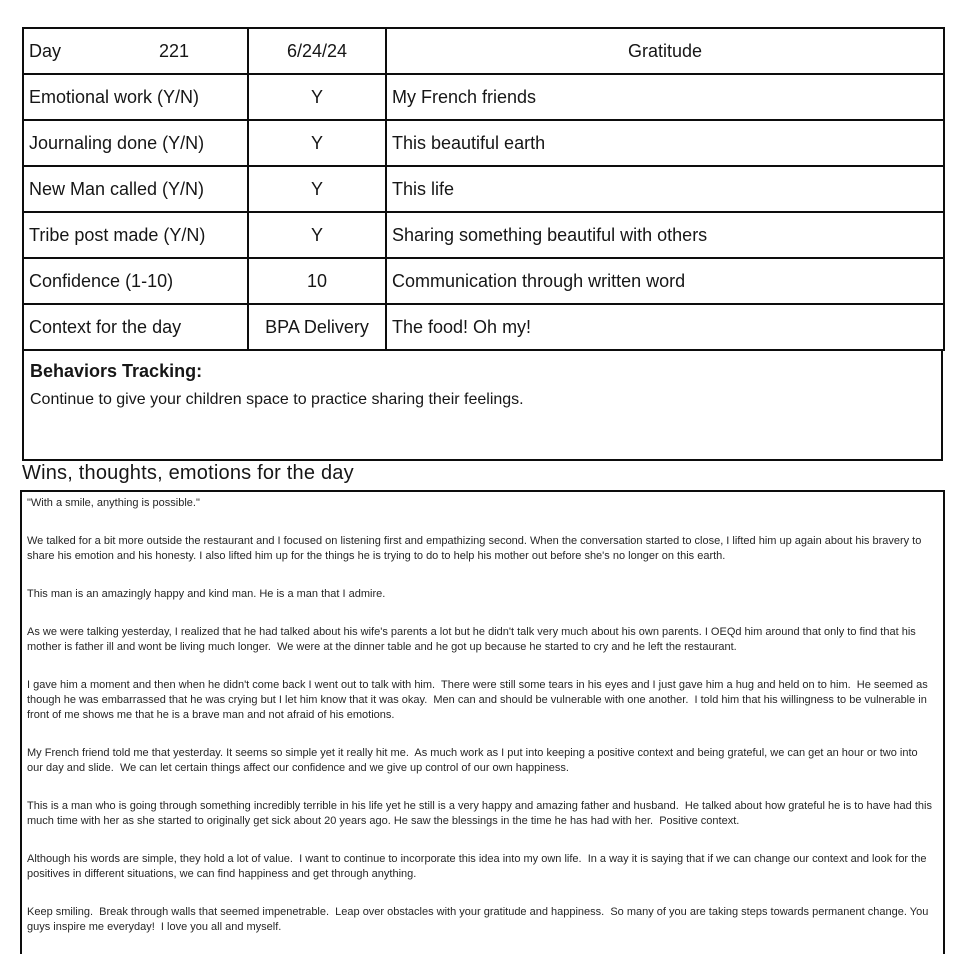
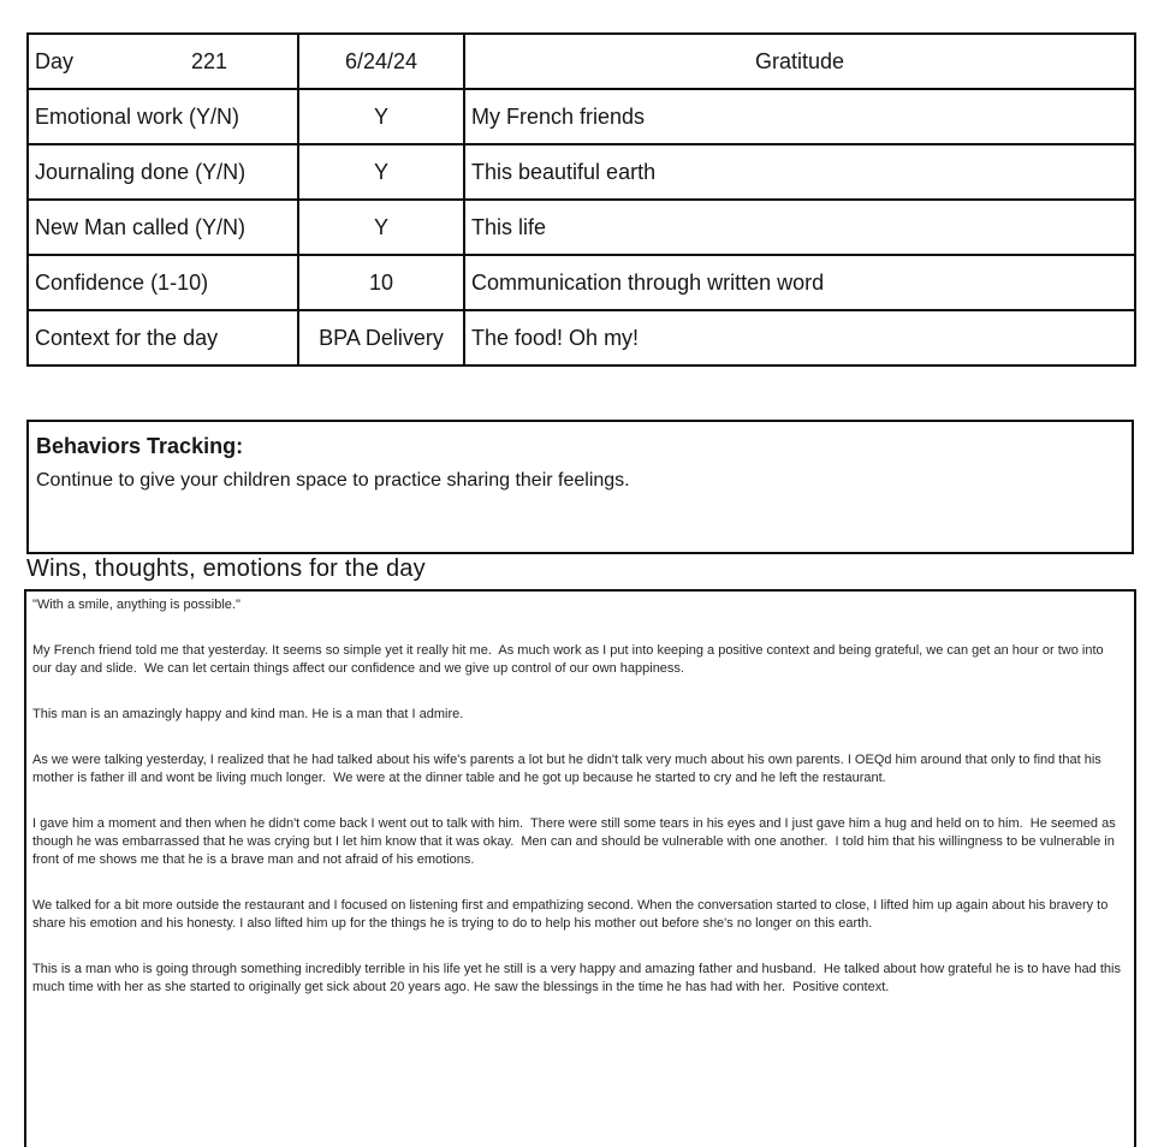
  Day 221	6/24/24	Gratitude
  Emotional work (Y/N)	Y	My French friends
  Journaling done (Y/N)	Y	This beautiful earth
  New Man called (Y/N)	Y	This life
- Tribe post made (Y/N)	Y	Sharing something beautiful with others
  Confidence (1-10)	10	Communication through written word
  Context for the day	BPA Delivery	The food! Oh my!
  Behaviors Tracking:
  Continue to give your children space to practice sharing their feelings.
  Wins, thoughts, emotions for the day
  "With a smile, anything is possible."
- We talked for a bit more outside the restaurant and I focused on listening first and empathizing second. When the conversation started to close, I lifted him up again about his bravery to share his emotion and his honesty. I also lifted him up for the things he is trying to do to help his mother out before she's no longer on this earth.
+ My French friend told me that yesterday. It seems so simple yet it really hit me. As much work as I put into keeping a positive context and being grateful, we can get an hour or two into our day and slide. We can let certain things affect our confidence and we give up control of our own happiness.
  This man is an amazingly happy and kind man. He is a man that I admire.
  As we were talking yesterday, I realized that he had talked about his wife's parents a lot but he didn't talk very much about his own parents. I OEQd him around that only to find that his mother is father ill and wont be living much longer. We were at the dinner table and he got up because he started to cry and he left the restaurant.
  I gave him a moment and then when he didn't come back I went out to talk with him. There were still some tears in his eyes and I just gave him a hug and held on to him. He seemed as though he was embarrassed that he was crying but I let him know that it was okay. Men can and should be vulnerable with one another. I told him that his willingness to be vulnerable in front of me shows me that he is a brave man and not afraid of his emotions.
- My French friend told me that yesterday. It seems so simple yet it really hit me. As much work as I put into keeping a positive context and being grateful, we can get an hour or two into our day and slide. We can let certain things affect our confidence and we give up control of our own happiness.
+ We talked for a bit more outside the restaurant and I focused on listening first and empathizing second. When the conversation started to close, I lifted him up again about his bravery to share his emotion and his honesty. I also lifted him up for the things he is trying to do to help his mother out before she's no longer on this earth.
  This is a man who is going through something incredibly terrible in his life yet he still is a very happy and amazing father and husband. He talked about how grateful he is to have had this much time with her as she started to originally get sick about 20 years ago. He saw the blessings in the time he has had with her. Positive context.
- Although his words are simple, they hold a lot of value. I want to continue to incorporate this idea into my own life. In a way it is saying that if we can change our context and look for the positives in different situations, we can find happiness and get through anything.
- Keep smiling. Break through walls that seemed impenetrable. Leap over obstacles with your gratitude and happiness. So many of you are taking steps towards permanent change. You guys inspire me everyday! I love you all and myself.
